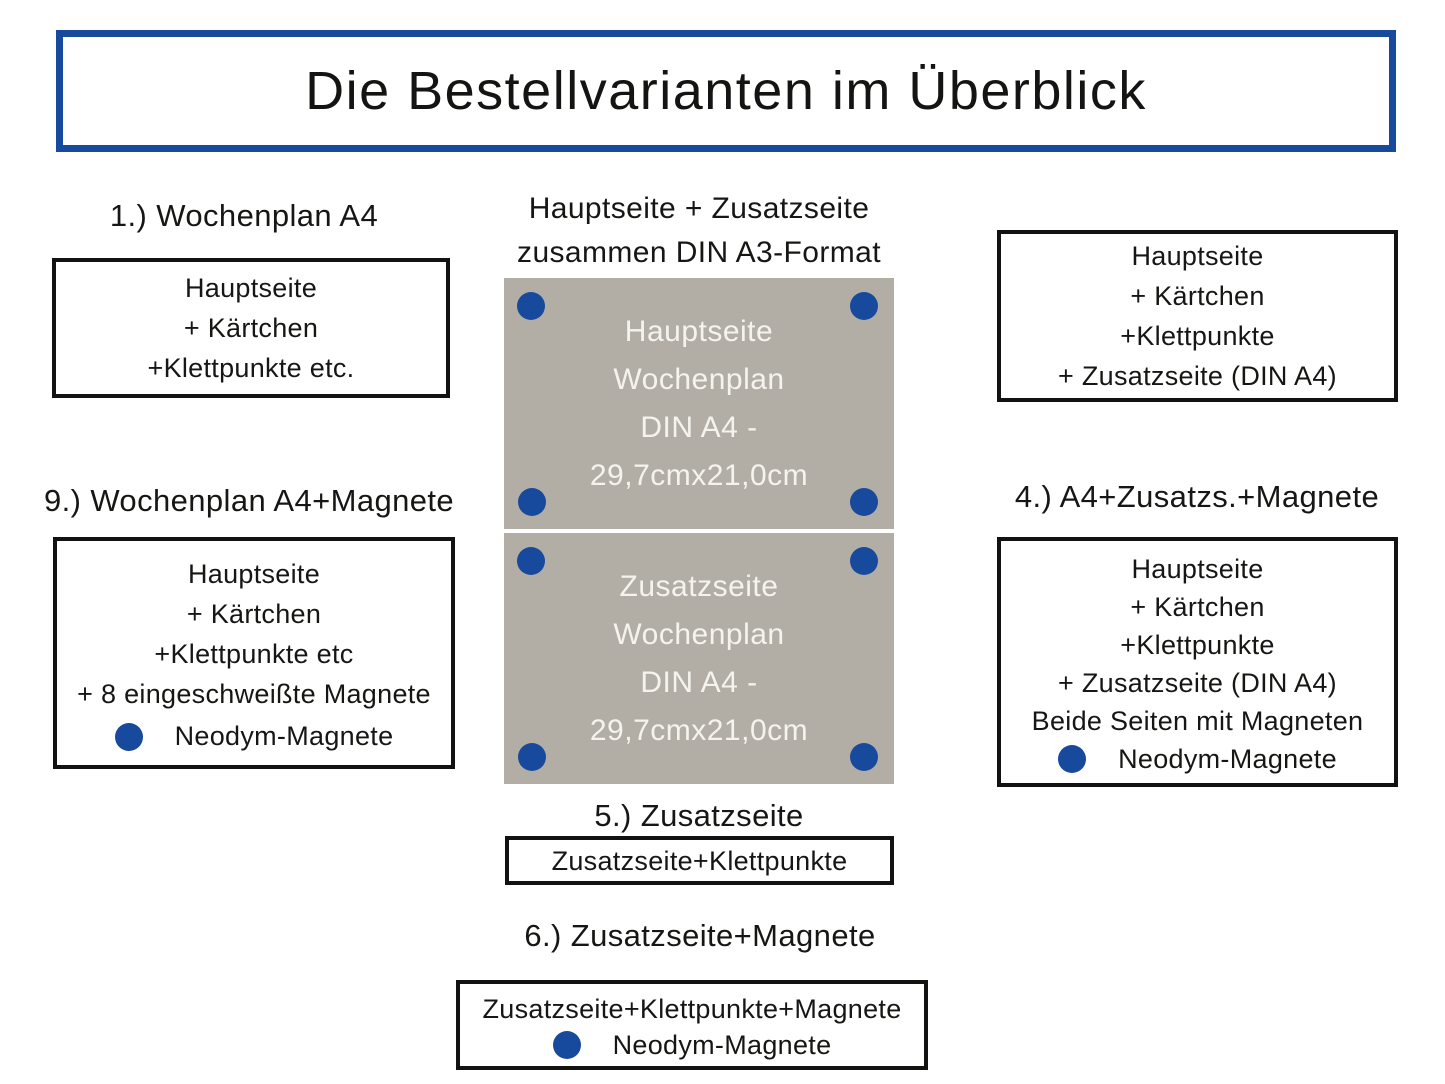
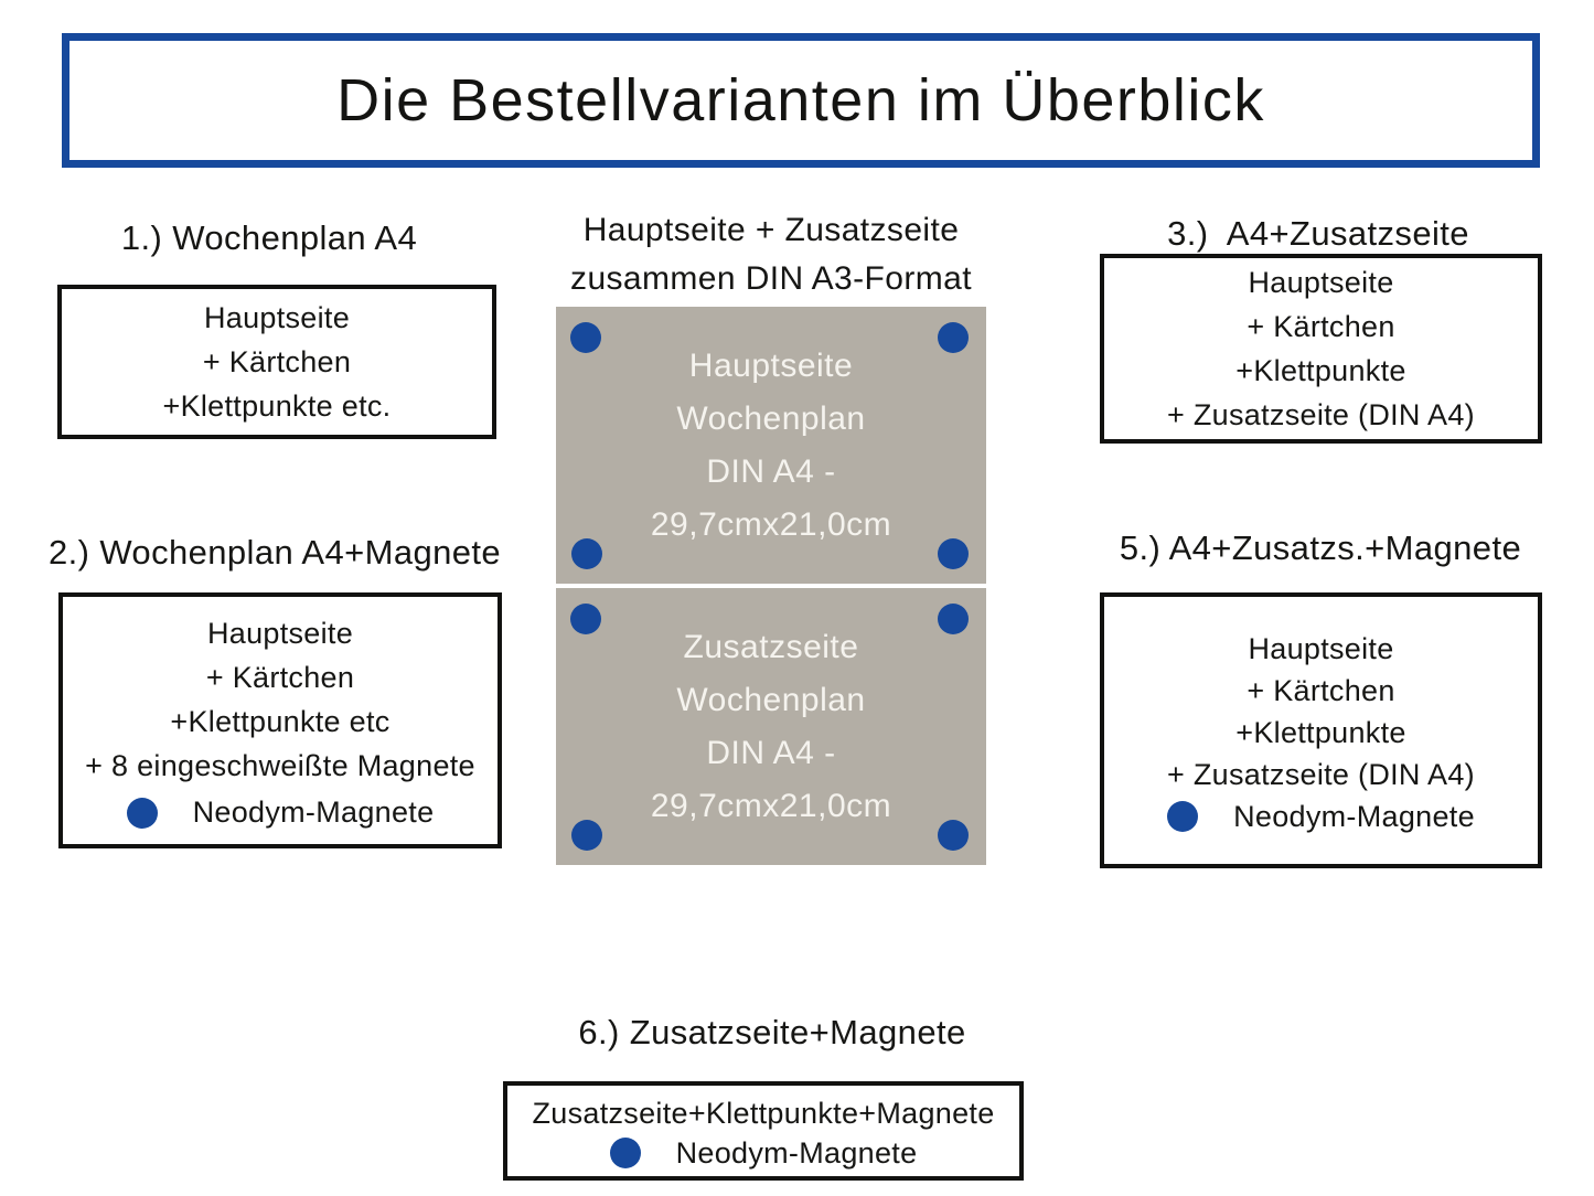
  Die Bestellvarianten im Überblick
  1.) Wochenplan A4
  Hauptseite
  + Kärtchen
  +Klettpunkte etc.
- 9.) Wochenplan A4+Magnete
+ 2.) Wochenplan A4+Magnete
  Hauptseite
  + Kärtchen
  +Klettpunkte etc
  + 8 eingeschweißte Magnete
  Neodym-Magnete
  Hauptseite + Zusatzseite
  zusammen DIN A3-Format
  Hauptseite
  Wochenplan
  DIN A4 -
  29,7cmx21,0cm
  Zusatzseite
  Wochenplan
  DIN A4 -
  29,7cmx21,0cm
+ 3.) A4+Zusatzseite
  Hauptseite
  + Kärtchen
  +Klettpunkte
  + Zusatzseite (DIN A4)
- 4.) A4+Zusatzs.+Magnete
+ 5.) A4+Zusatzs.+Magnete
  Hauptseite
  + Kärtchen
  +Klettpunkte
  + Zusatzseite (DIN A4)
- Beide Seiten mit Magneten
  Neodym-Magnete
- 5.) Zusatzseite
- Zusatzseite+Klettpunkte
  6.) Zusatzseite+Magnete
  Zusatzseite+Klettpunkte+Magnete
  Neodym-Magnete
